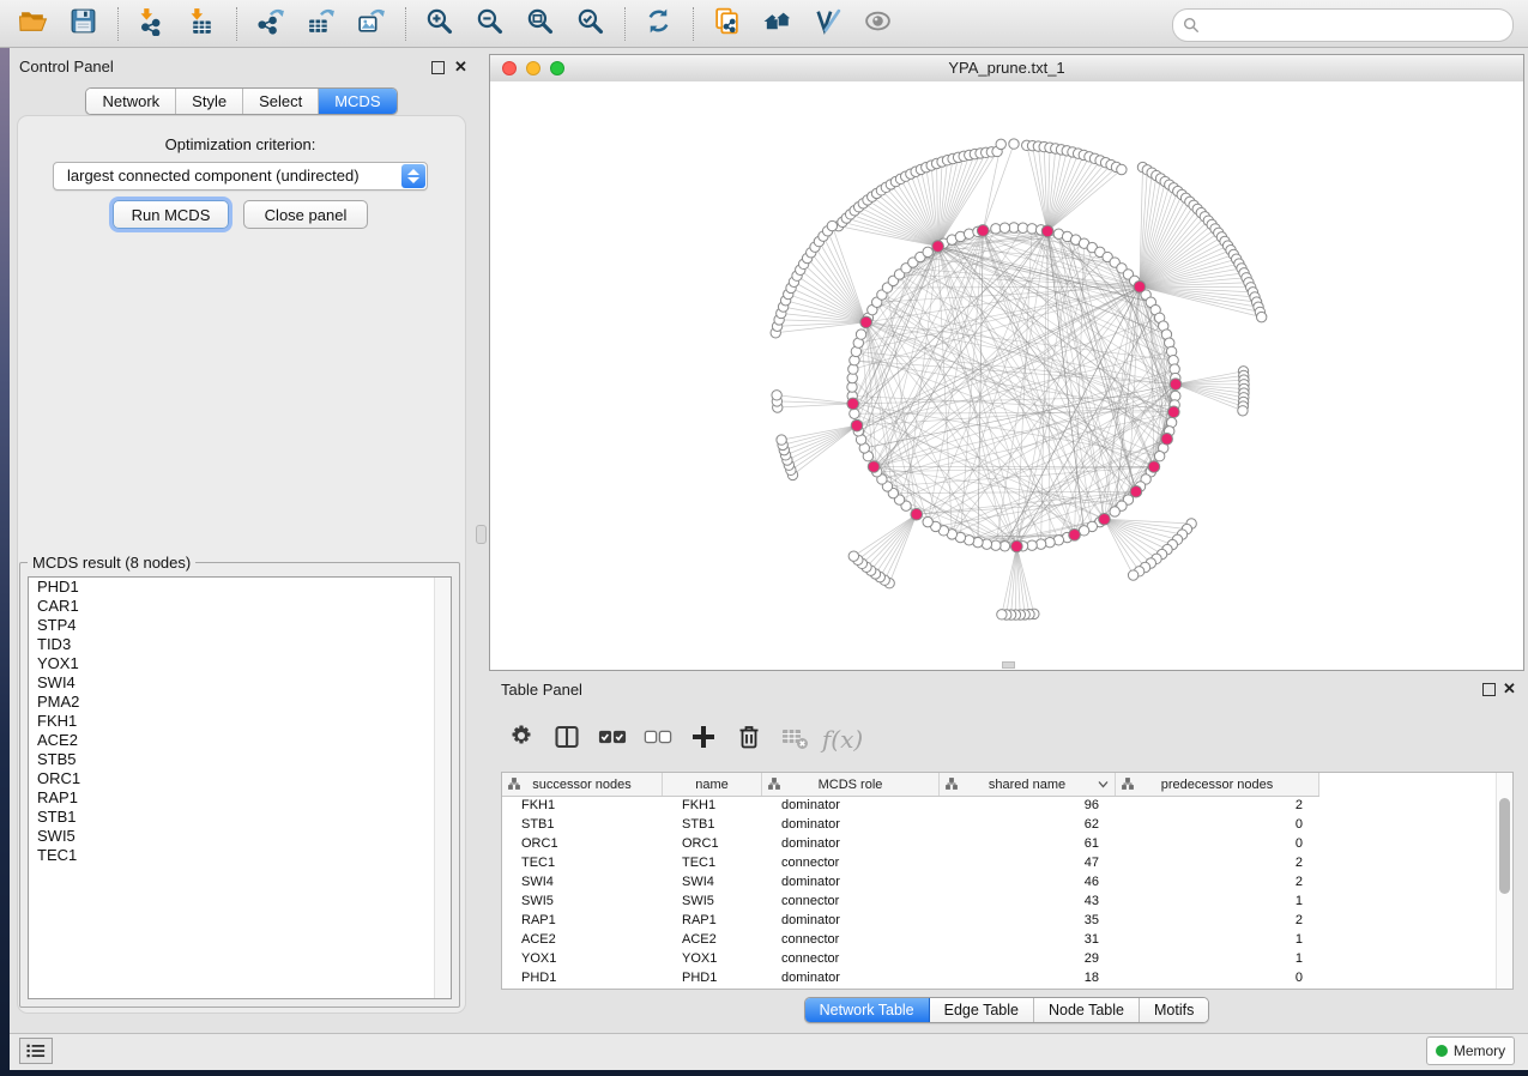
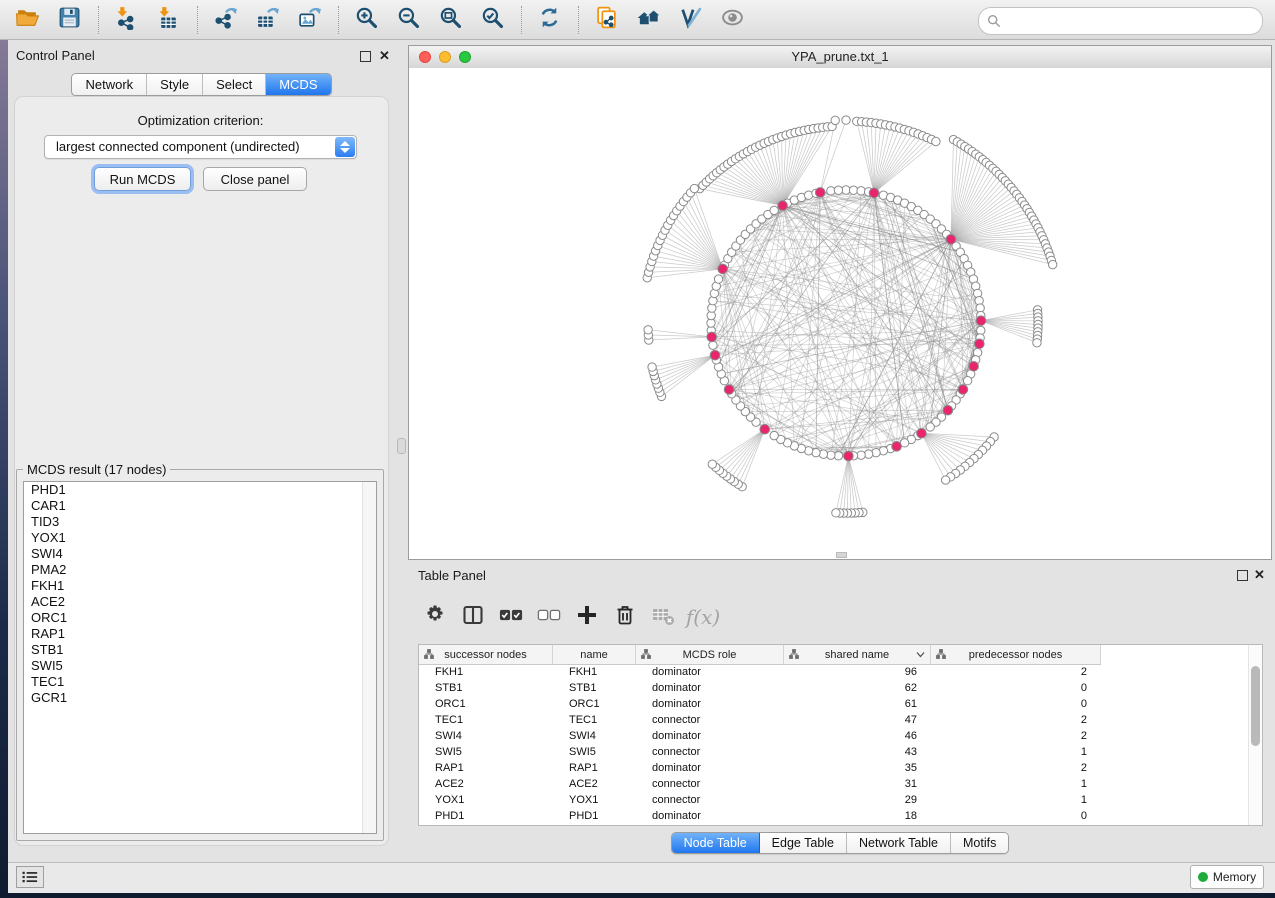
  Control Panel
  ✕
  Network
  Style
  Select
  MCDS
  Optimization criterion:
  largest connected component (undirected)
  Run MCDS
  Close panel
- MCDS result (8 nodes)
+ MCDS result (17 nodes)
  PHD1
  CAR1
- STP4
  TID3
  YOX1
  SWI4
  PMA2
  FKH1
  ACE2
- STB5
  ORC1
  RAP1
  STB1
  SWI5
  TEC1
+ GCR1
  YPA_prune.txt_1
  Table Panel
  ✕
  f(x)
  successor nodes
  name
  MCDS role
  shared name
  predecessor nodes
  FKH1
  FKH1
  dominator
  96
  2
  STB1
  STB1
  dominator
  62
  0
  ORC1
  ORC1
  dominator
  61
  0
  TEC1
  TEC1
  connector
  47
  2
  SWI4
  SWI4
  dominator
  46
  2
  SWI5
  SWI5
  connector
  43
  1
  RAP1
  RAP1
  dominator
  35
  2
  ACE2
  ACE2
  connector
  31
  1
  YOX1
  YOX1
  connector
  29
  1
  PHD1
  PHD1
  dominator
  18
  0
- Network Table
+ Node Table
  Edge Table
- Node Table
+ Network Table
  Motifs
  Memory
